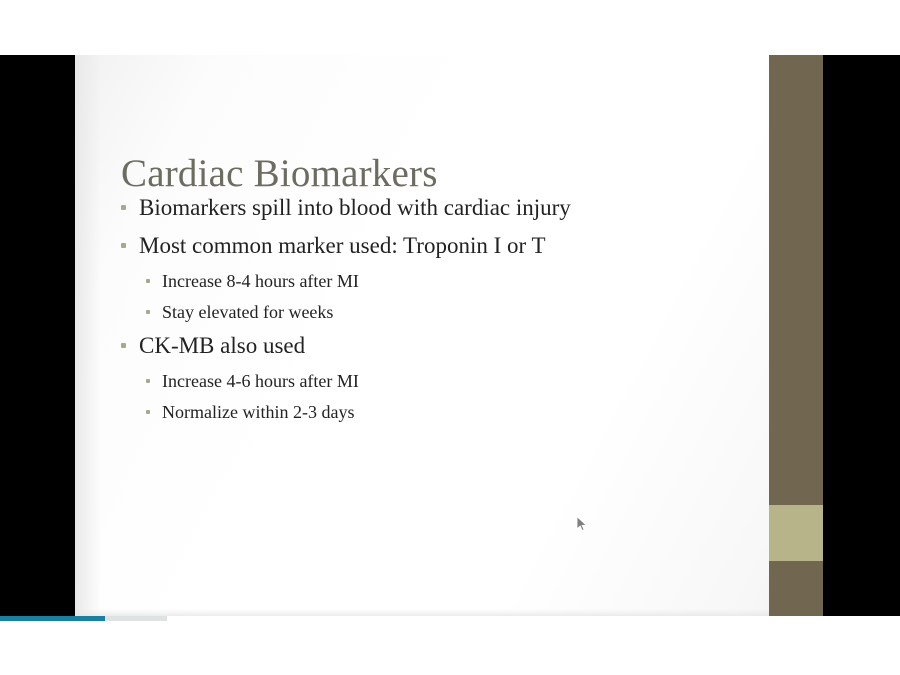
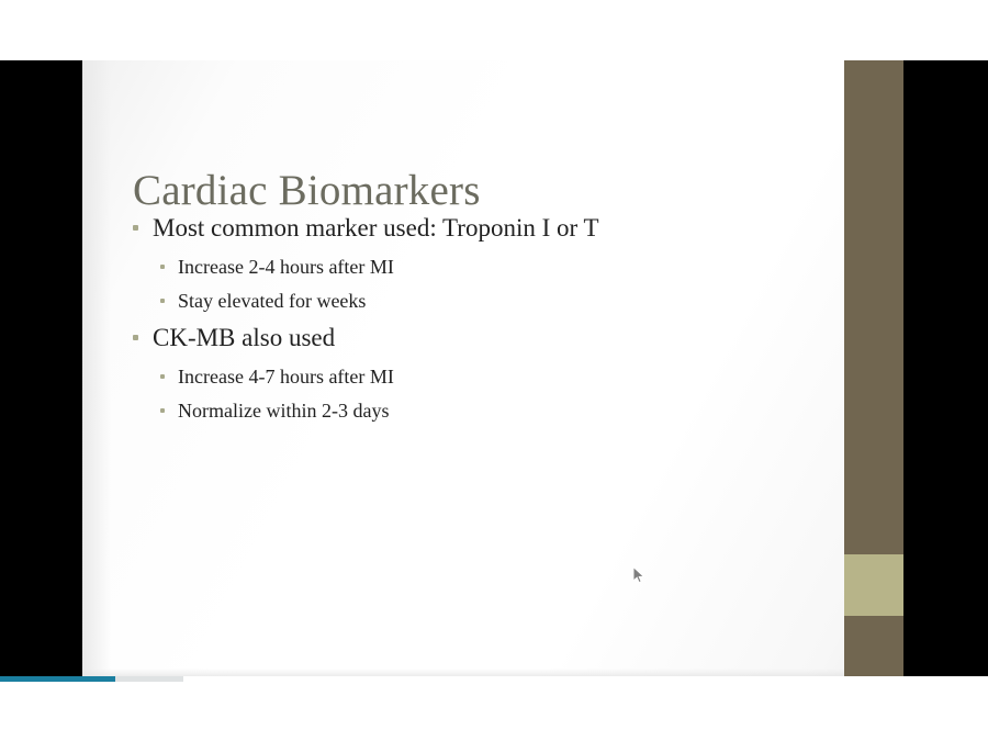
  Cardiac Biomarkers
- Biomarkers spill into blood with cardiac injury
  Most common marker used: Troponin I or T
- Increase 8-4 hours after MI
+ Increase 2-4 hours after MI
  Stay elevated for weeks
  CK-MB also used
- Increase 4-6 hours after MI
+ Increase 4-7 hours after MI
  Normalize within 2-3 days
